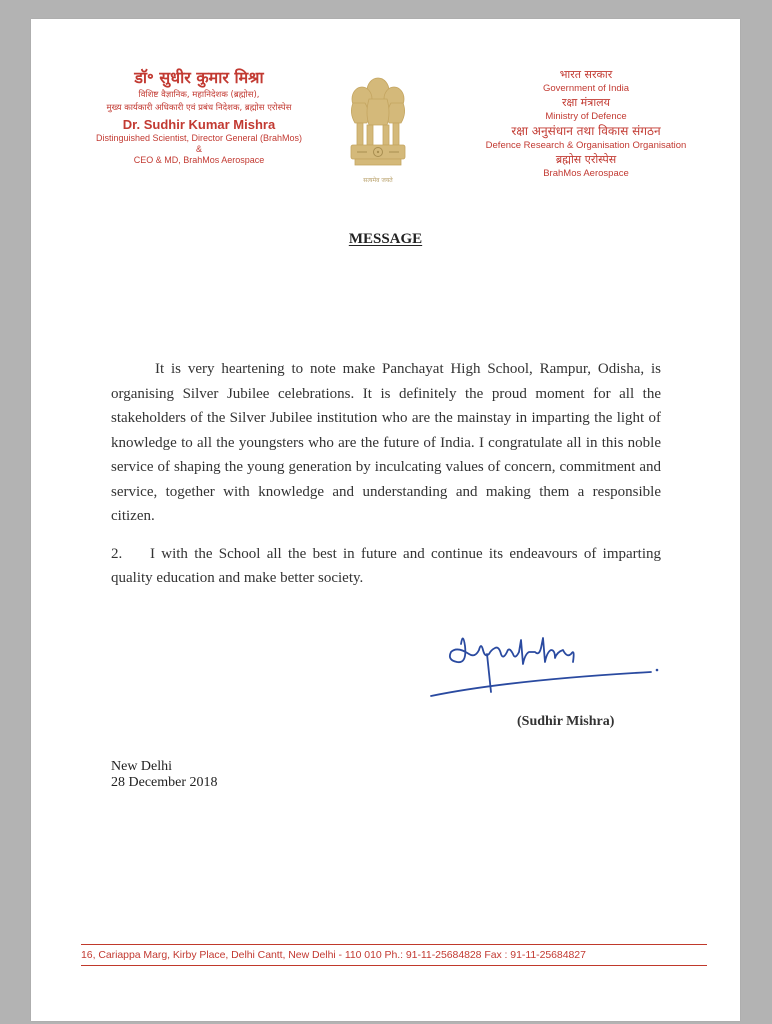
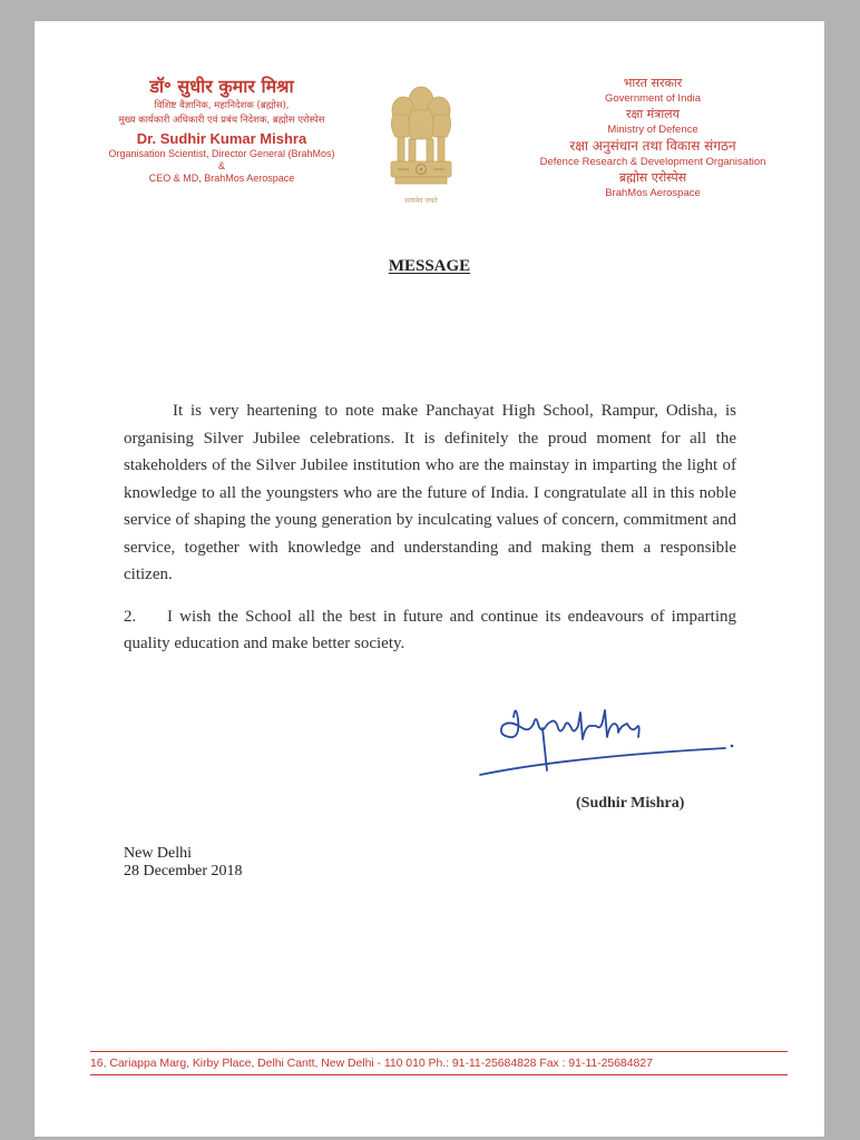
  डॉ॰ सुधीर कुमार मिश्रा
  विशिष्ट वैज्ञानिक, महानिदेशक (ब्रह्मोस),
  मुख्य कार्यकारी अधिकारी एवं प्रबंध निदेशक, ब्रह्मोस एरोस्पेस
  Dr. Sudhir Kumar Mishra
- Distinguished Scientist, Director General (BrahMos)
+ Organisation Scientist, Director General (BrahMos)
  &
  CEO & MD, BrahMos Aerospace
  भारत सरकार
  Government of India
  रक्षा मंत्रालय
  Ministry of Defence
  रक्षा अनुसंधान तथा विकास संगठन
- Defence Research & Organisation Organisation
+ Defence Research & Development Organisation
  ब्रह्मोस एरोस्पेस
  BrahMos Aerospace
  MESSAGE
  It is very heartening to note make Panchayat High School, Rampur, Odisha, is organising Silver Jubilee celebrations. It is definitely the proud moment for all the stakeholders of the Silver Jubilee institution who are the mainstay in imparting the light of knowledge to all the youngsters who are the future of India. I congratulate all in this noble service of shaping the young generation by inculcating values of concern, commitment and service, together with knowledge and understanding and making them a responsible citizen.
- 2. I with the School all the best in future and continue its endeavours of imparting quality education and make better society.
+ 2. I wish the School all the best in future and continue its endeavours of imparting quality education and make better society.
  (Sudhir Mishra)
  New Delhi
  28 December 2018
  16, Cariappa Marg, Kirby Place, Delhi Cantt, New Delhi - 110 010 Ph.: 91-11-25684828 Fax : 91-11-25684827
